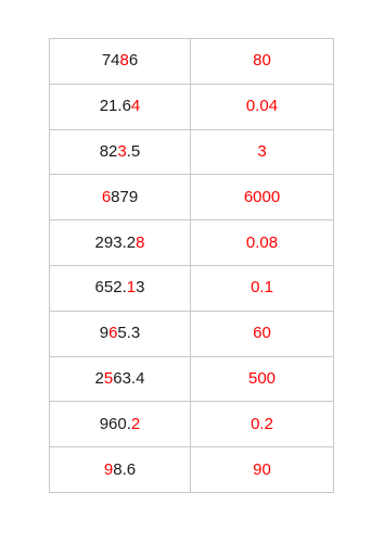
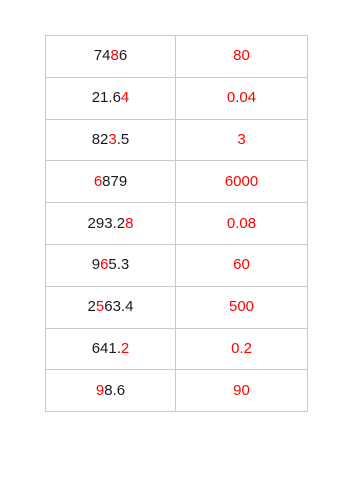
  7486	80
  21.64	0.04
  823.5	3
  6879	6000
  293.28	0.08
- 652.13	0.1
  965.3	60
  2563.4	500
- 960.2	0.2
+ 641.2	0.2
  98.6	90
